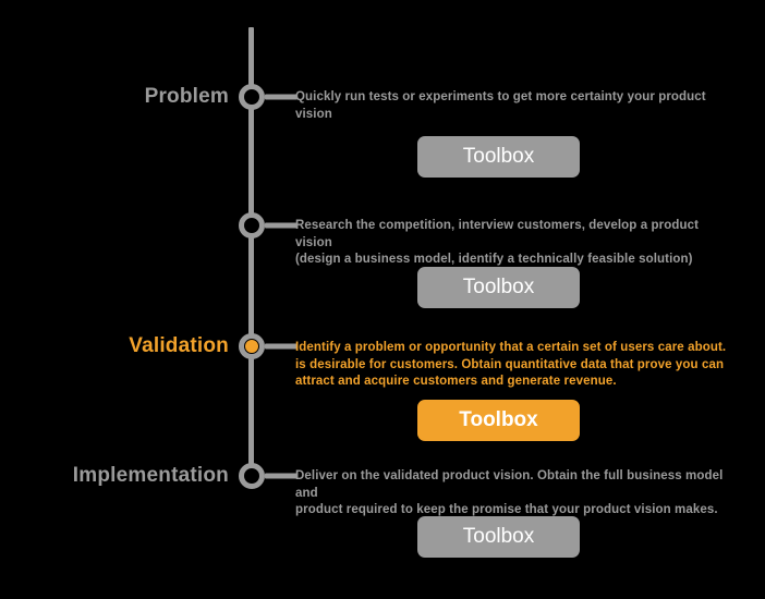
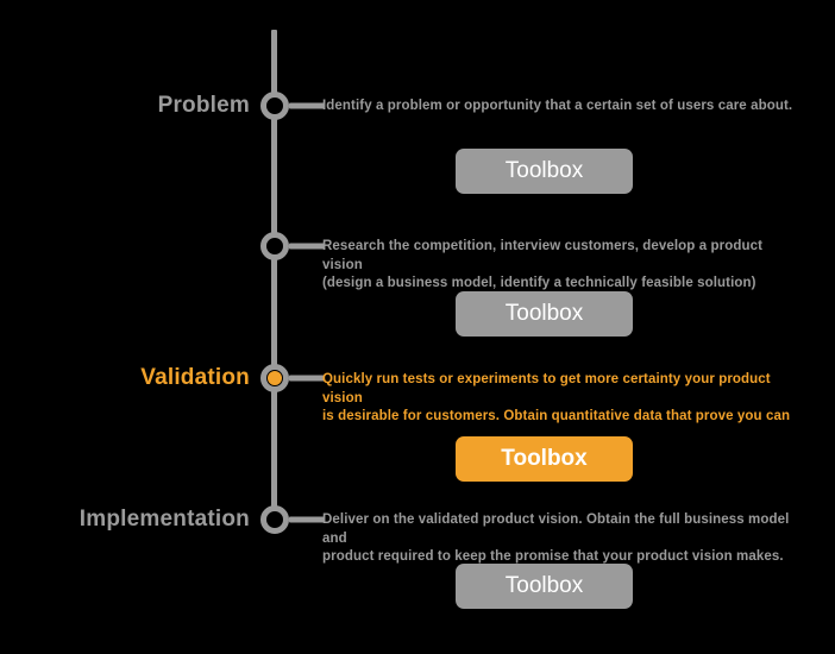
  Problem
- Quickly run tests or experiments to get more certainty your product vision
+ Identify a problem or opportunity that a certain set of users care about.
  Toolbox
  Research the competition, interview customers, develop a product vision
  (design a business model, identify a technically feasible solution)
  Toolbox
  Validation
- Identify a problem or opportunity that a certain set of users care about.
+ Quickly run tests or experiments to get more certainty your product vision
  is desirable for customers. Obtain quantitative data that prove you can
- attract and acquire customers and generate revenue.
  Toolbox
  Implementation
  Deliver on the validated product vision. Obtain the full business model and
  product required to keep the promise that your product vision makes.
  Toolbox
